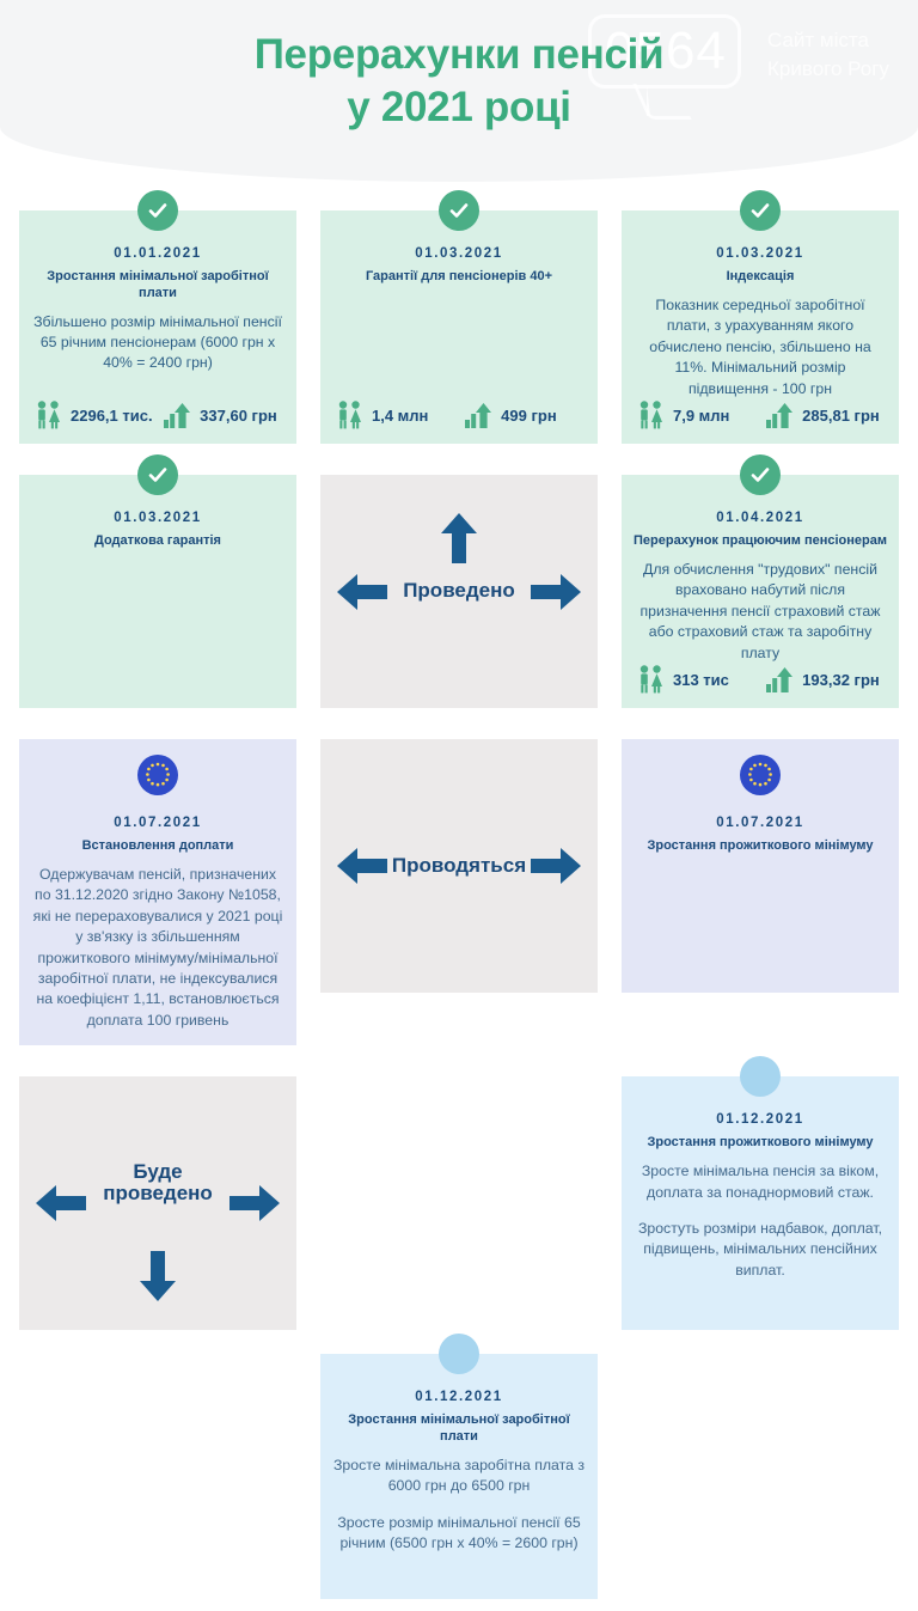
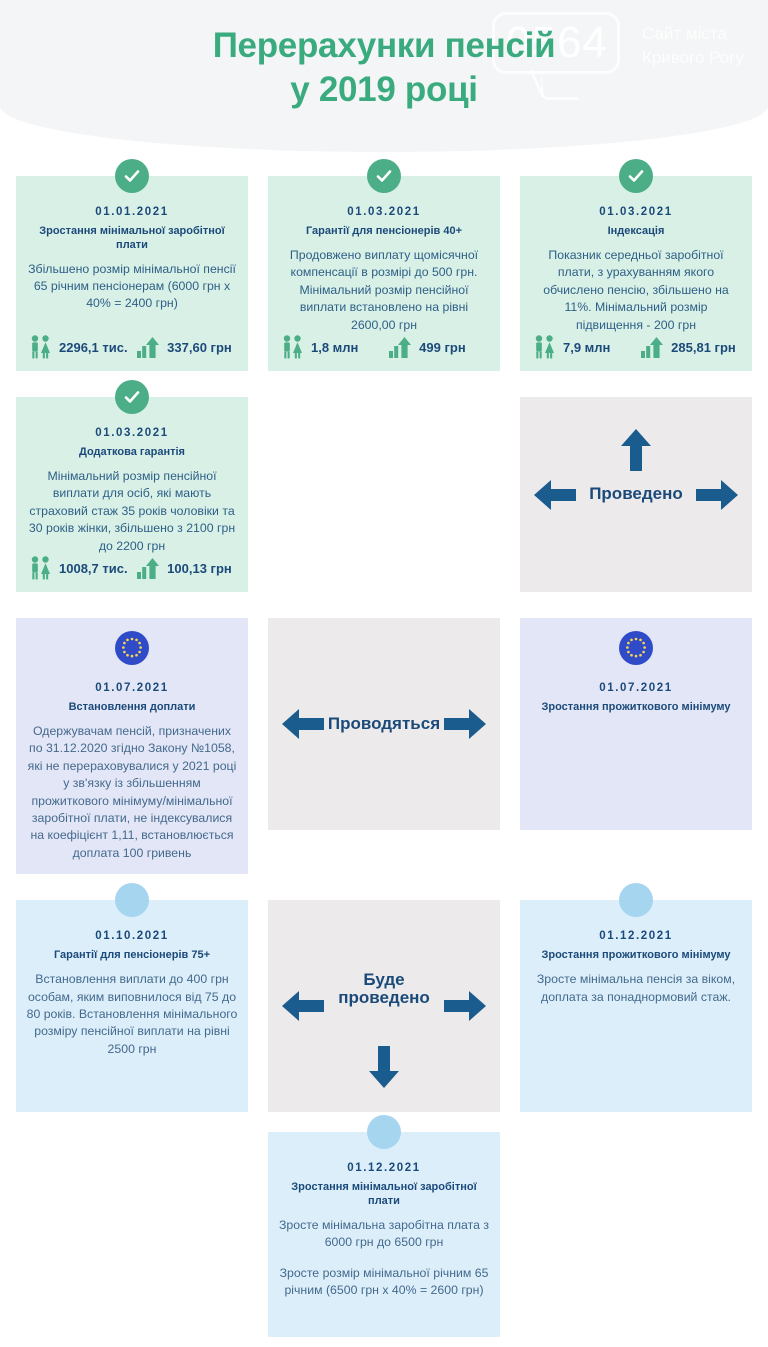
  0564
  Перерахунки пенсій
- у 2021 році
+ у 2019 році
  01.01.2021
  Зростання мінімальної заробітної плати
  Збільшено розмір мінімальної пенсії 65 річним пенсіонерам (6000 грн x 40% = 2400 грн)
  2296,1 тис.
  337,60 грн
  01.03.2021
  Гарантії для пенсіонерів 40+
+ Продовжено виплату щомісячної компенсації в розмірі до 500 грн. Мінімальний розмір пенсійної виплати встановлено на рівні 2600,00 грн
- 1,4 млн
+ 1,8 млн
  499 грн
  01.03.2021
  Індексація
- Показник середньої заробітної плати, з урахуванням якого обчислено пенсію, збільшено на 11%. Мінімальний розмір підвищення - 100 грн
+ Показник середньої заробітної плати, з урахуванням якого обчислено пенсію, збільшено на 11%. Мінімальний розмір підвищення - 200 грн
  7,9 млн
  285,81 грн
  01.03.2021
  Додаткова гарантія
+ Мінімальний розмір пенсійної виплати для осіб, які мають страховий стаж 35 років чоловіки та 30 років жінки, збільшено з 2100 грн до 2200 грн
+ 1008,7 тис.
+ 100,13 грн
  Проведено
- 01.04.2021
- Перерахунок працюючим пенсіонерам
- Для обчислення "трудових" пенсій враховано набутий після призначення пенсії страховий стаж або страховий стаж та заробітну плату
- 313 тис
- 193,32 грн
  01.07.2021
  Встановлення доплати
  Одержувачам пенсій, призначених по 31.12.2020 згідно Закону №1058, які не перераховувалися у 2021 році у зв'язку із збільшенням прожиткового мінімуму/мінімальної заробітної плати, не індексувалися на коефіцієнт 1,11, встановлюється доплата 100 гривень
  Проводяться
  01.07.2021
  Зростання прожиткового мінімуму
+ 01.10.2021
+ Гарантії для пенсіонерів 75+
+ Встановлення виплати до 400 грн особам, яким виповнилося від 75 до 80 років. Встановлення мінімального розміру пенсійної виплати на рівні 2500 грн
  Буде
  проведено
  01.12.2021
  Зростання прожиткового мінімуму
  Зросте мінімальна пенсія за віком, доплата за понаднормовий стаж.
- Зростуть розміри надбавок, доплат, підвищень, мінімальних пенсійних виплат.
  01.12.2021
  Зростання мінімальної заробітної плати
  Зросте мінімальна заробітна плата з 6000 грн до 6500 грн
- Зросте розмір мінімальної пенсії 65 річним (6500 грн x 40% = 2600 грн)
+ Зросте розмір мінімальної річним 65 річним (6500 грн x 40% = 2600 грн)
